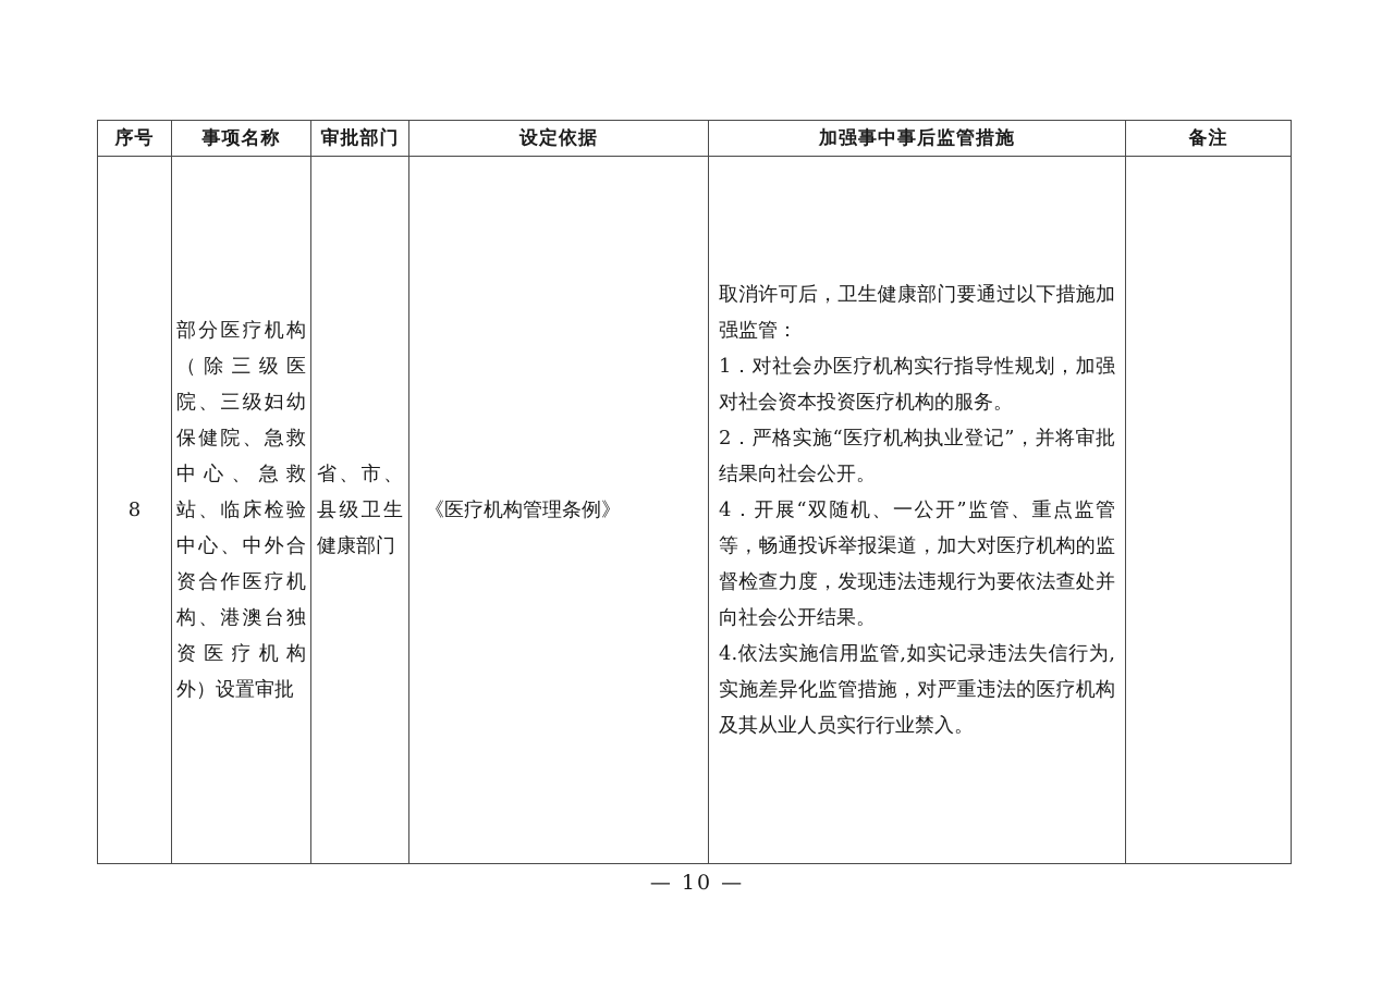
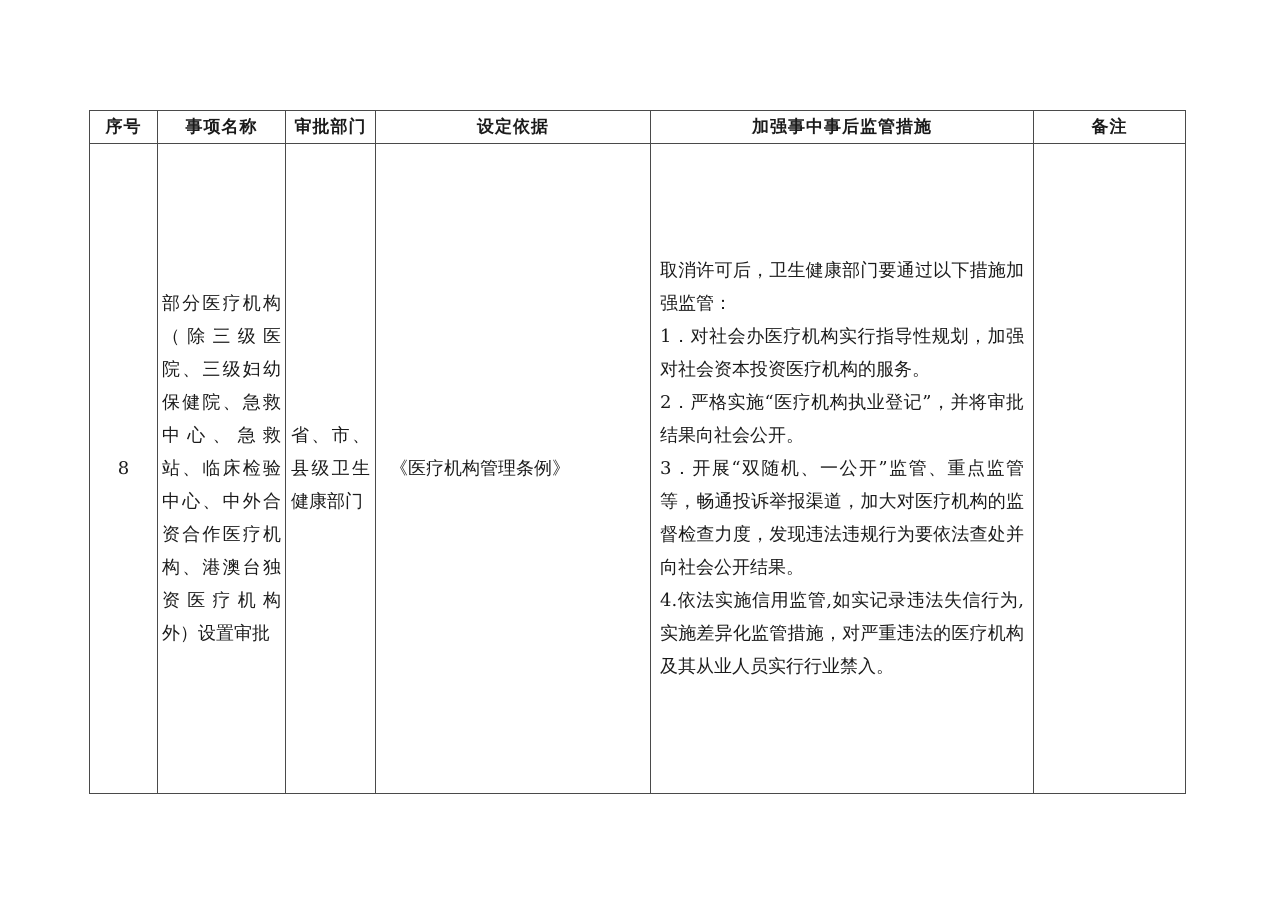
  序号	事项名称	审批部门	设定依据	加强事中事后监管措施	备注
- 8	部分医疗机构（除三级医院、三级妇幼保健院、急救中心、急救站、临床检验中心、中外合资合作医疗机构、港澳台独资医疗机构外）设置审批	省、市、县级卫生健康部门	《医疗机构管理条例》	取消许可后，卫生健康部门要通过以下措施加强监管：1．对社会办医疗机构实行指导性规划，加强对社会资本投资医疗机构的服务。2．严格实施“医疗机构执业登记”，并将审批结果向社会公开。4．开展“双随机、一公开”监管、重点监管等，畅通投诉举报渠道，加大对医疗机构的监督检查力度，发现违法违规行为要依法查处并向社会公开结果。4.依法实施信用监管,如实记录违法失信行为,实施差异化监管措施，对严重违法的医疗机构及其从业人员实行行业禁入。
+ 8	部分医疗机构（除三级医院、三级妇幼保健院、急救中心、急救站、临床检验中心、中外合资合作医疗机构、港澳台独资医疗机构外）设置审批	省、市、县级卫生健康部门	《医疗机构管理条例》	取消许可后，卫生健康部门要通过以下措施加强监管：1．对社会办医疗机构实行指导性规划，加强对社会资本投资医疗机构的服务。2．严格实施“医疗机构执业登记”，并将审批结果向社会公开。3．开展“双随机、一公开”监管、重点监管等，畅通投诉举报渠道，加大对医疗机构的监督检查力度，发现违法违规行为要依法查处并向社会公开结果。4.依法实施信用监管,如实记录违法失信行为,实施差异化监管措施，对严重违法的医疗机构及其从业人员实行行业禁入。
- — 10 —
